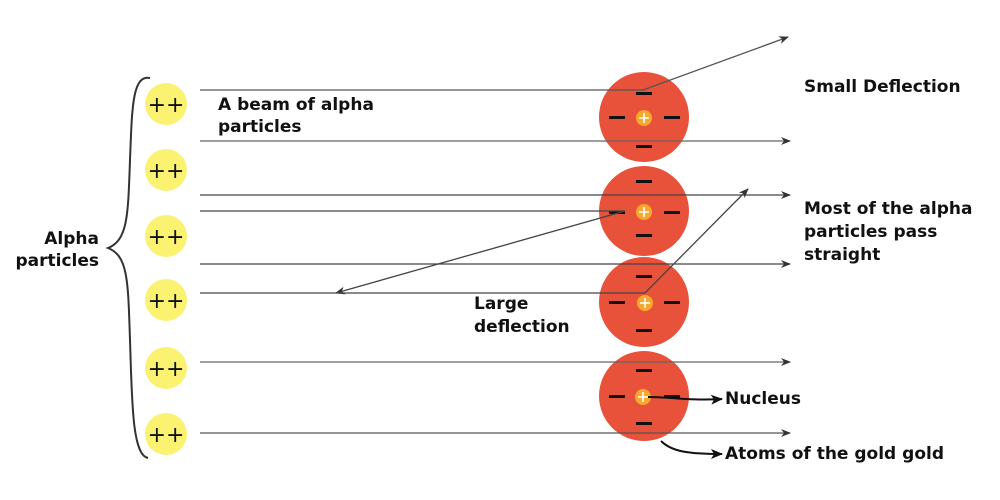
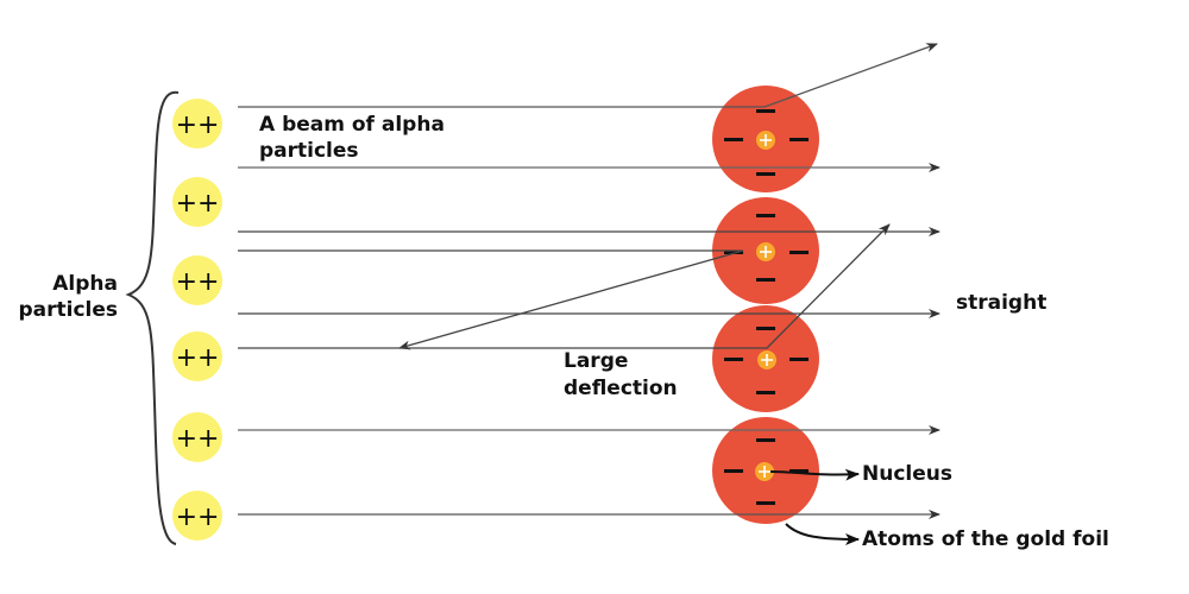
  ++
  ++
  ++
  ++
  ++
  ++
  Alpha
  particles
  A beam of alpha
  particles
  Large
  deflection
- Small Deflection
- Most of the alpha
- particles pass
  straight
  Nucleus
- Atoms of the gold gold
+ Atoms of the gold foil
